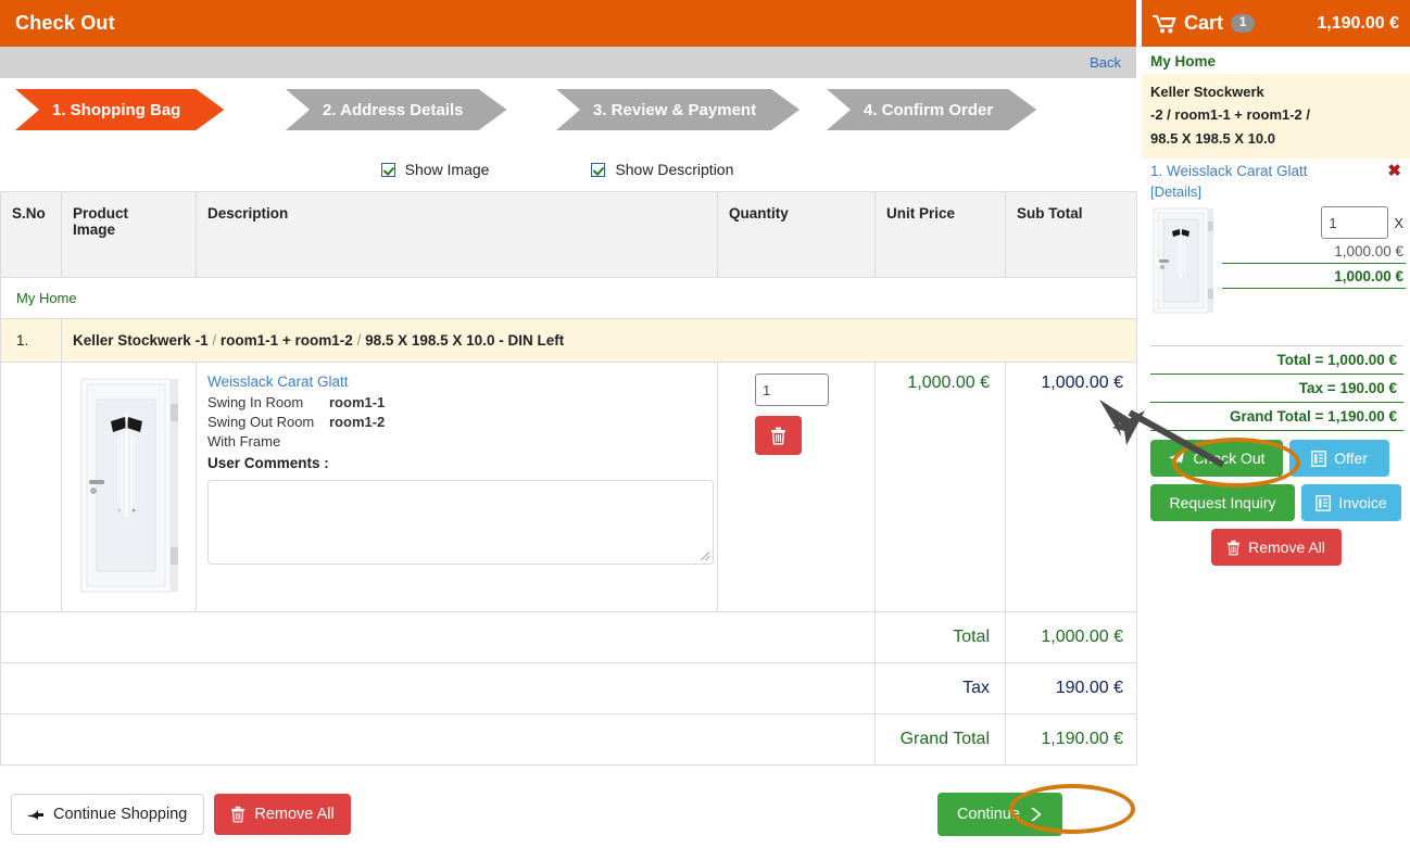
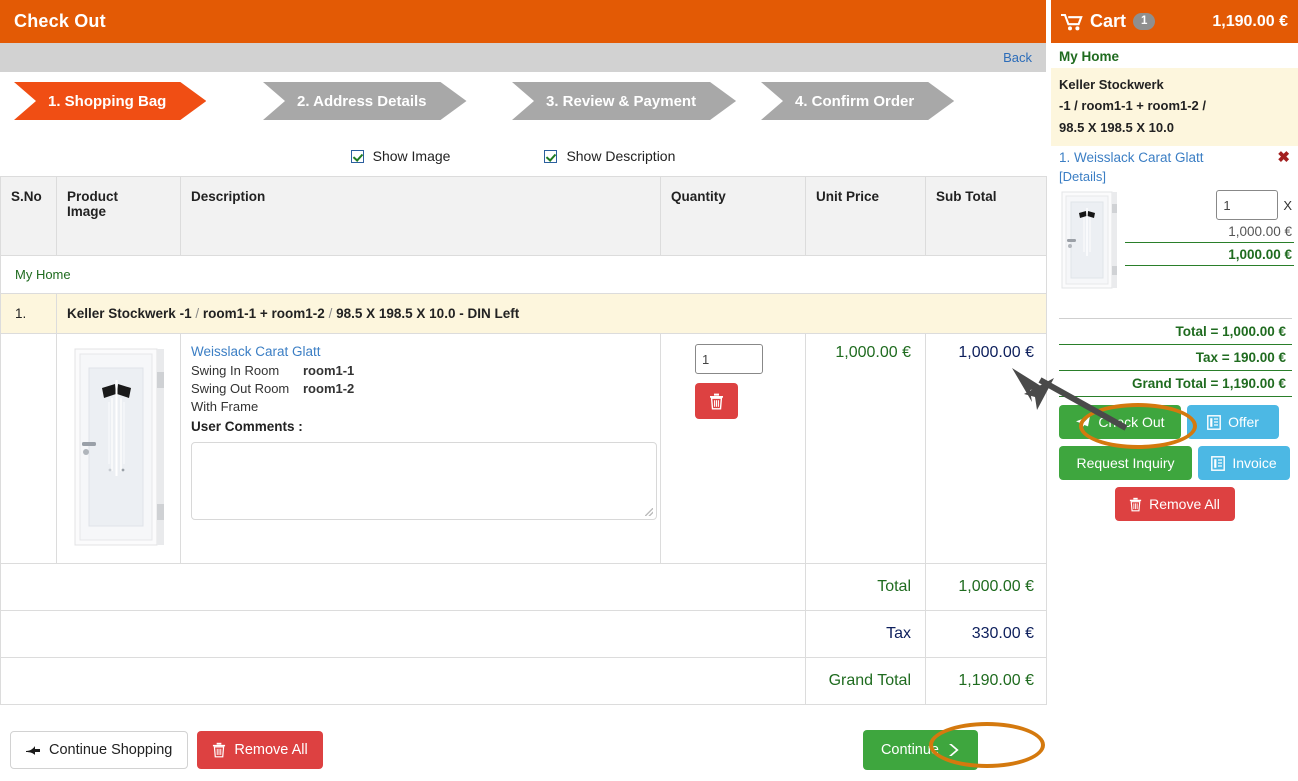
  Check Out
  Back
  1. Shopping Bag
  2. Address Details
  3. Review & Payment
  4. Confirm Order
  Show Image
  Show Description
  My Home
  S.No	Product Image	Description	Quantity	Unit Price	Sub Total
  1.	Keller Stockwerk -1 / room1-1 + room1-2 / 98.5 X 198.5 X 10.0 - DIN Left
  		Weisslack Carat Glatt Swing In Room room1-1 Swing Out Room room1-2 With Frame User Comments :	1	1,000.00 €	1,000.00 €
  	Total	1,000.00 €
- 	Tax	190.00 €
+ 	Tax	330.00 €
  	Grand Total	1,190.00 €
  Continue Shopping
  Remove All
  Continue
  Cart
  1
  1,190.00 €
  My Home
  Keller Stockwerk
- -2 / room1-1 + room1-2 /
+ -1 / room1-1 + room1-2 /
  98.5 X 198.5 X 10.0
  1. Weisslack Carat Glatt
  ✖
  [Details]
  1
  X
  1,000.00 €
  1,000.00 €
  Total = 1,000.00 €
  Tax = 190.00 €
  Grand Total = 1,190.00 €
  Cck Out
  Offer
  Request Inquiry
  Invoice
  Remove All
